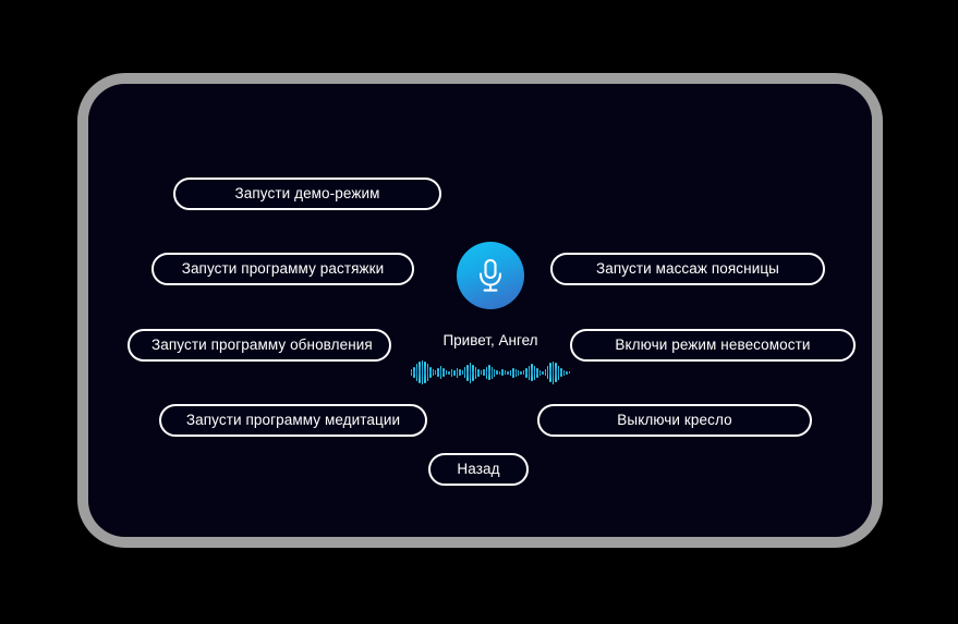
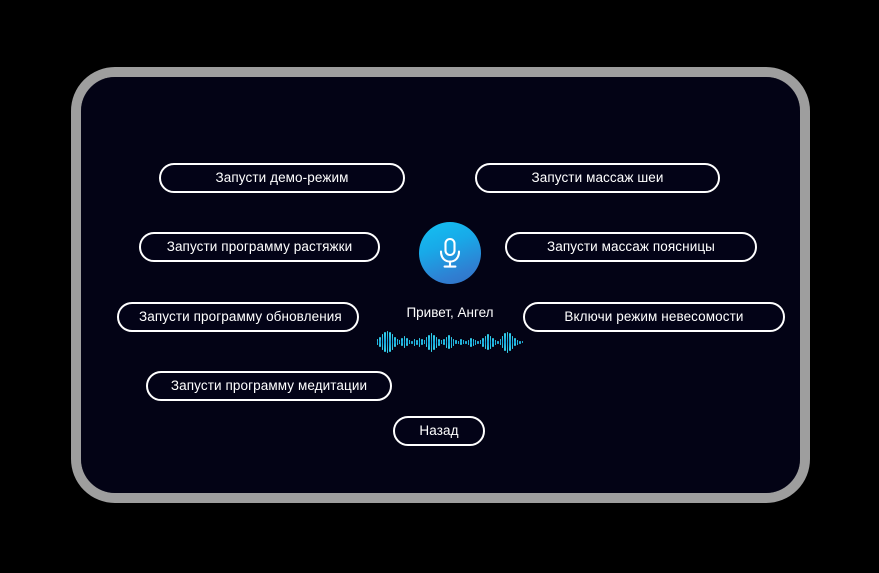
  Запусти демо-режим
  Запусти программу растяжки
  Запусти программу обновления
  Запусти программу медитации
+ Запусти массаж шеи
  Запусти массаж поясницы
  Включи режим невесомости
- Выключи кресло
  Назад
  Привет, Ангел
